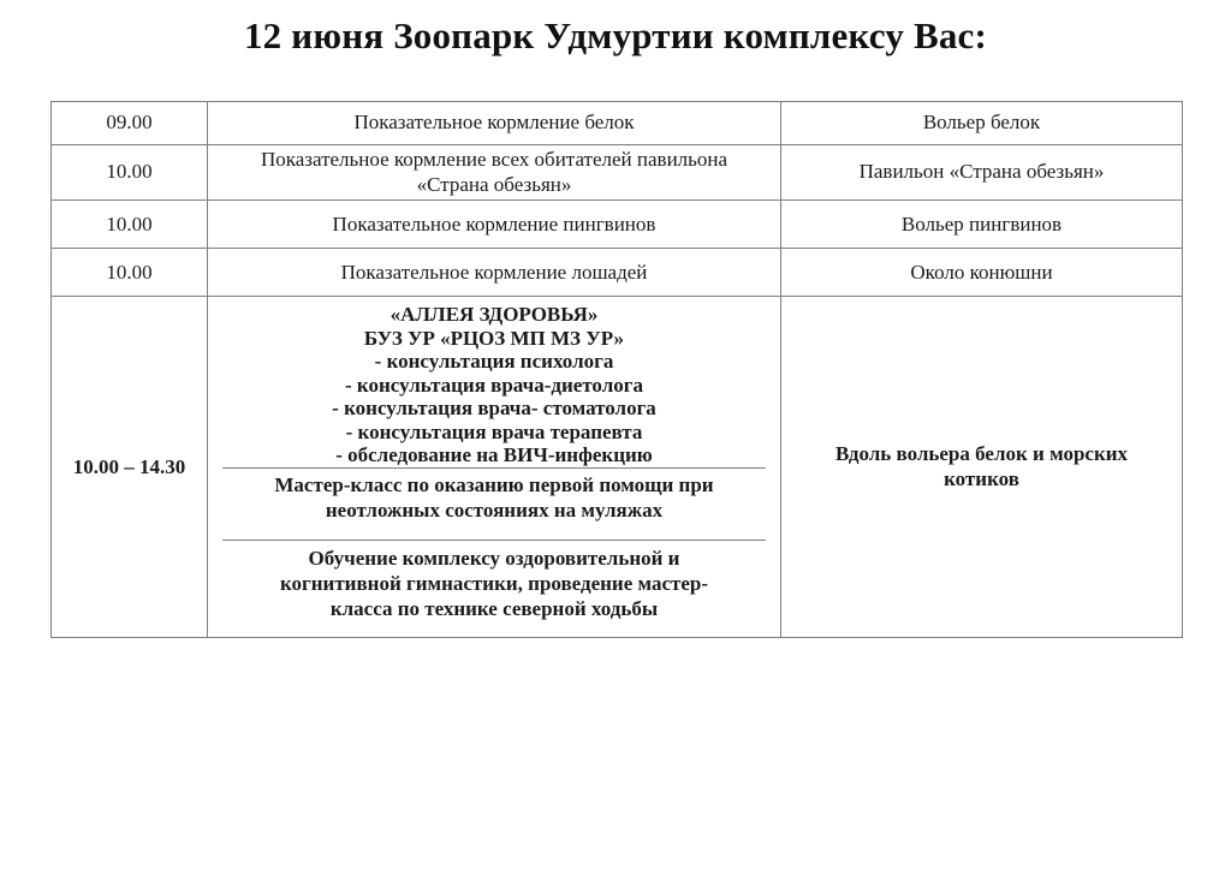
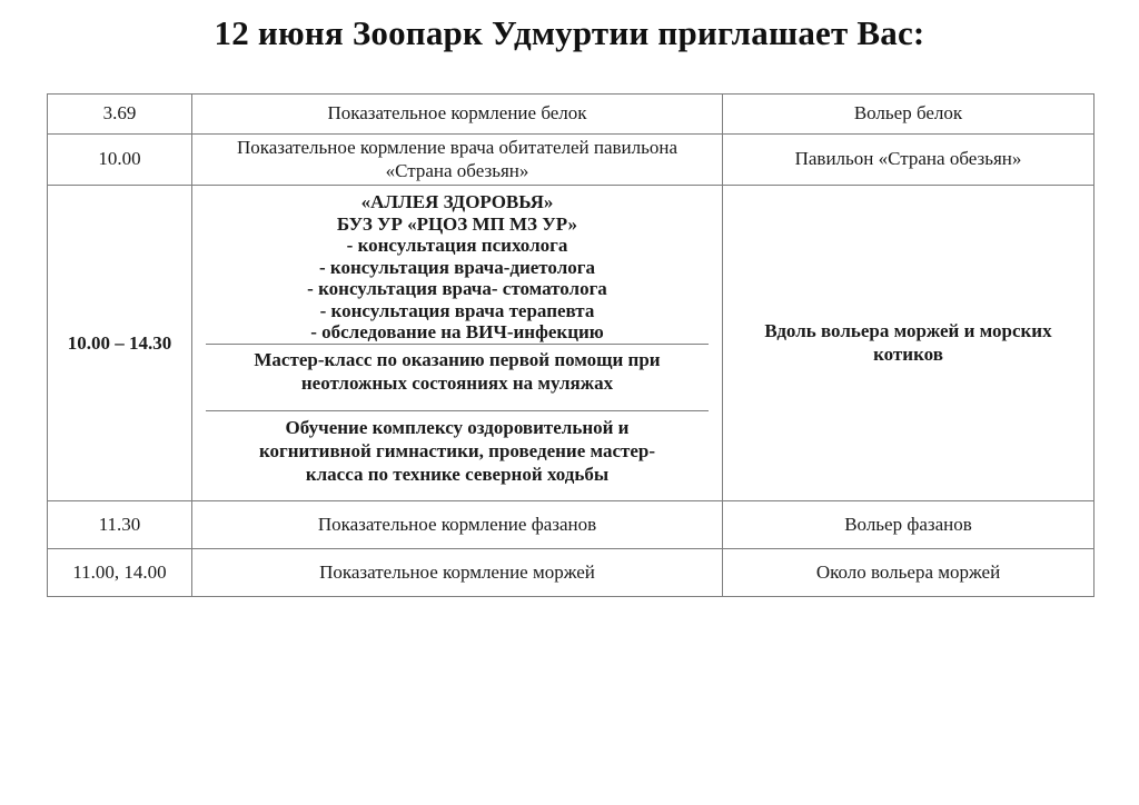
- 12 июня Зоопарк Удмуртии комплексу Вас:
+ 12 июня Зоопарк Удмуртии приглашает Вас:
- 09.00	Показательное кормление белок	Вольер белок
+ 3.69	Показательное кормление белок	Вольер белок
- 10.00	Показательное кормление всех обитателей павильона «Страна обезьян»	Павильон «Страна обезьян»
+ 10.00	Показательное кормление врача обитателей павильона «Страна обезьян»	Павильон «Страна обезьян»
- 10.00	Показательное кормление пингвинов	Вольер пингвинов
- 10.00	Показательное кормление лошадей	Около конюшни
- 10.00 – 14.30	«АЛЛЕЯ ЗДОРОВЬЯ» БУЗ УР «РЦОЗ МП МЗ УР» - консультация психолога - консультация врача-диетолога - консультация врача- стоматолога - консультация врача терапевта - обследование на ВИЧ-инфекцию Мастер-класс по оказанию первой помощи при неотложных состояниях на муляжах Обучение комплексу оздоровительной и когнитивной гимнастики, проведение мастер-класса по технике северной ходьбы	Вдоль вольера белок и морских котиков
+ 10.00 – 14.30	«АЛЛЕЯ ЗДОРОВЬЯ» БУЗ УР «РЦОЗ МП МЗ УР» - консультация психолога - консультация врача-диетолога - консультация врача- стоматолога - консультация врача терапевта - обследование на ВИЧ-инфекцию Мастер-класс по оказанию первой помощи при неотложных состояниях на муляжах Обучение комплексу оздоровительной и когнитивной гимнастики, проведение мастер-класса по технике северной ходьбы	Вдоль вольера моржей и морских котиков
+ 11.30	Показательное кормление фазанов	Вольер фазанов
+ 11.00, 14.00	Показательное кормление моржей	Около вольера моржей
